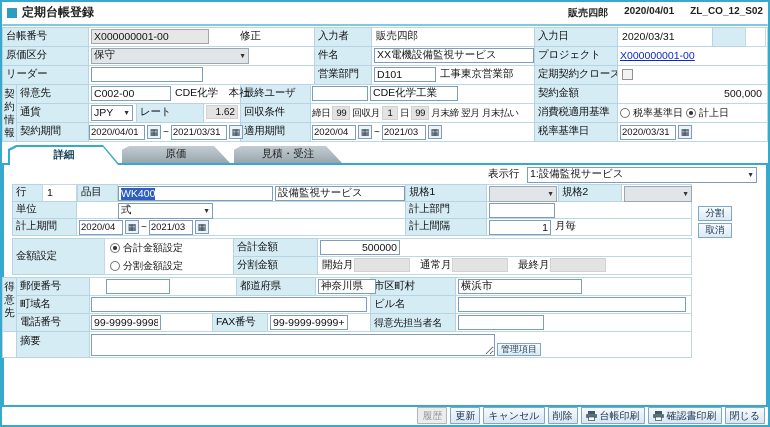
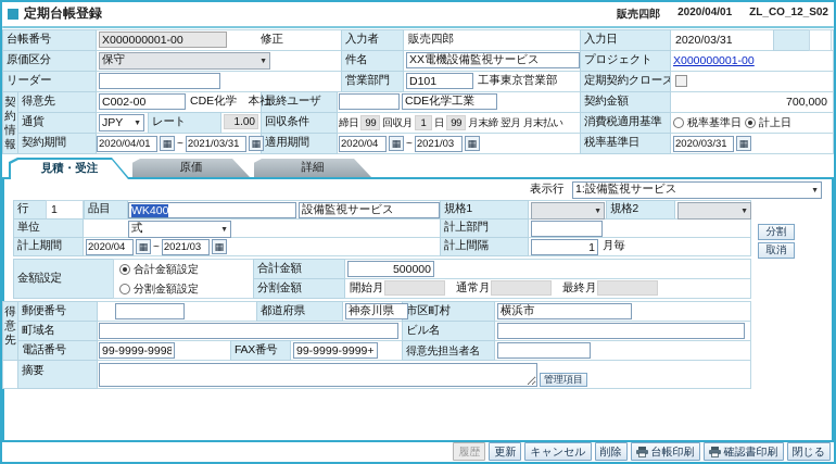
  定期台帳登録
  販売四郎
  2020/04/01
  ZL_CO_12_S02
  台帳番号
  X000000001-00
  修正
  入力者
  販売四郎
  入力日
  2020/03/31
  原価区分
  保守
  件名
  XX電機設備監視サービス
  プロジェクト
  X000000001-00
  リーダー
  営業部門
  D101
  工事東京営業部
  定期契約クローズ
  契約情報
  得意先
  C002-00
  CDE化学 本社
  最終ユーザ
  CDE化学工業
  契約金額
- 500,000
+ 700,000
  通貨
  JPY
  レート
- 1.62
+ 1.00
  回収条件
  締日
  99
  回収月
  1
  日
  99
  月末締 翌月 月末払い
  消費税適用基準
  税率基準日
  計上日
  契約期間
  2020/04/01
  ▦
  ~
  2021/03/31
  ▦
  適用期間
  2020/04
  ▦
  ~
  2021/03
  ▦
  税率基準日
  2020/03/31
  ▦
- 詳細
+ 見積・受注
  原価
- 見積・受注
+ 詳細
  表示行
  1:設備監視サービス
  行
  1
  品目
  WK400
  設備監視サービス
  規格1
  規格2
  単位
  式
  計上部門
  計上期間
  2020/04
  ▦
  ~
  2021/03
  ▦
  計上間隔
  1
  月毎
  分割
  取消
  金額設定
  合計金額設定
  分割金額設定
  合計金額
  500000
  分割金額
  開始月
  通常月
  最終月
  得意先
  郵便番号
  都道府県
  神奈川県
  市区町村
  横浜市
  町域名
  ビル名
  電話番号
  99-9999-9998
  FAX番号
  99-9999-9999+
  得意先担当者名
  摘要
  管理項目
  履歴
  更新
  キャンセル
  削除
  台帳印刷
  確認書印刷
  閉じる
